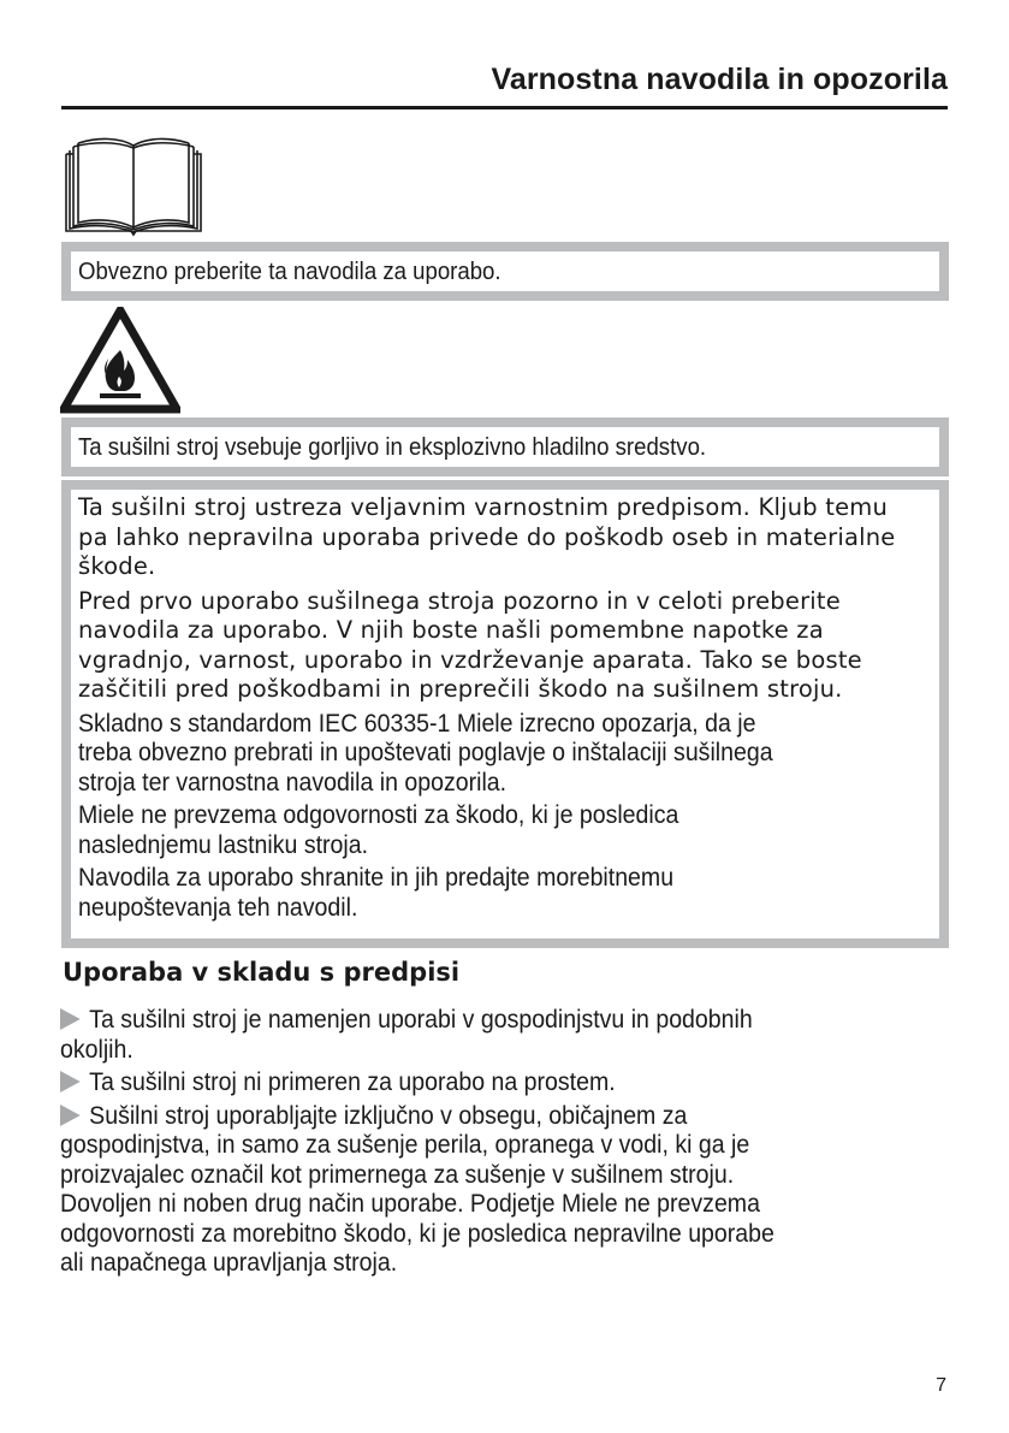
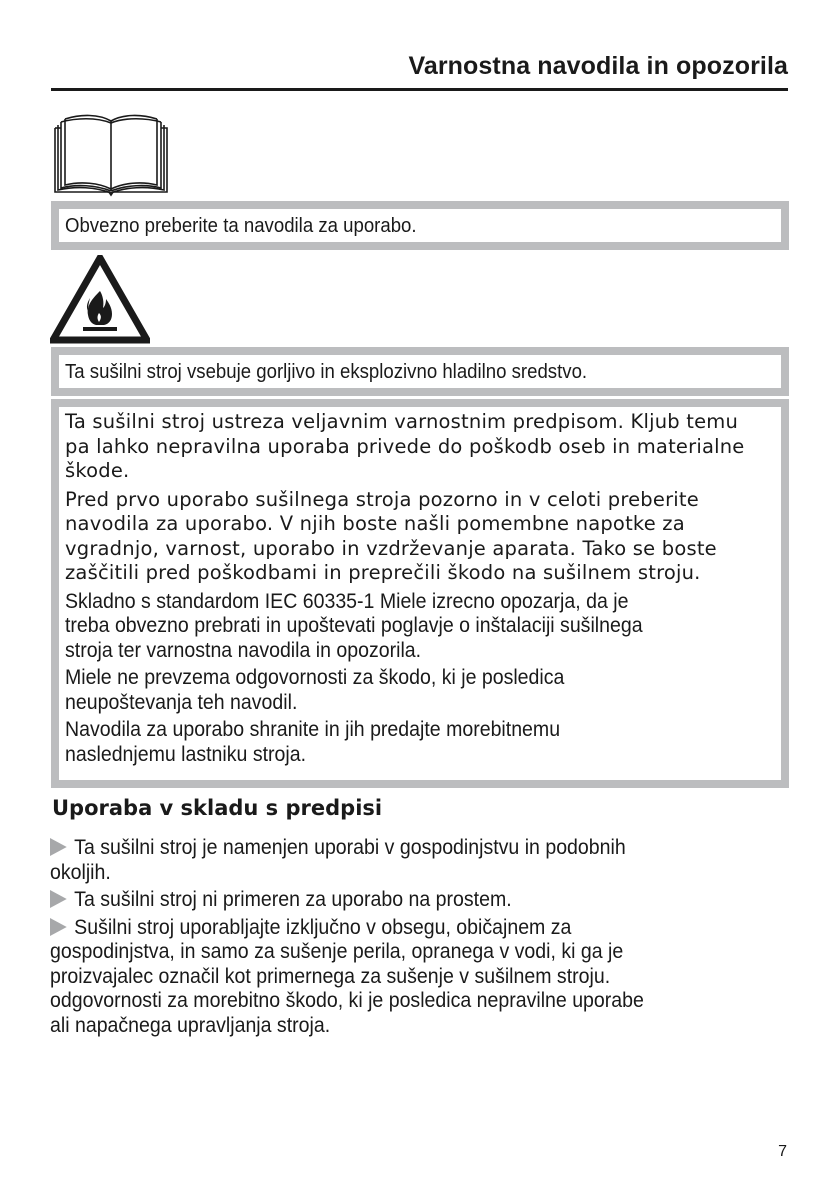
  Varnostna navodila in opozorila
  Obvezno preberite ta navodila za uporabo.
  Ta sušilni stroj vsebuje gorljivo in eksplozivno hladilno sredstvo.
  Ta sušilni stroj ustreza veljavnim varnostnim predpisom. Kljub temu
  pa lahko nepravilna uporaba privede do poškodb oseb in materialne
  škode.
  Pred prvo uporabo sušilnega stroja pozorno in v celoti preberite
  navodila za uporabo. V njih boste našli pomembne napotke za
  vgradnjo, varnost, uporabo in vzdrževanje aparata. Tako se boste
  zaščitili pred poškodbami in preprečili škodo na sušilnem stroju.
  Skladno s standardom IEC 60335-1 Miele izrecno opozarja, da je
  treba obvezno prebrati in upoštevati poglavje o inštalaciji sušilnega
  stroja ter varnostna navodila in opozorila.
  Miele ne prevzema odgovornosti za škodo, ki je posledica
- naslednjemu lastniku stroja.
+ neupoštevanja teh navodil.
  Navodila za uporabo shranite in jih predajte morebitnemu
- neupoštevanja teh navodil.
+ naslednjemu lastniku stroja.
  Uporaba v skladu s predpisi
  Ta sušilni stroj je namenjen uporabi v gospodinjstvu in podobnih
  okoljih.
  Ta sušilni stroj ni primeren za uporabo na prostem.
  Sušilni stroj uporabljajte izključno v obsegu, običajnem za
  gospodinjstva, in samo za sušenje perila, opranega v vodi, ki ga je
  proizvajalec označil kot primernega za sušenje v sušilnem stroju.
- Dovoljen ni noben drug način uporabe. Podjetje Miele ne prevzema
  odgovornosti za morebitno škodo, ki je posledica nepravilne uporabe
  ali napačnega upravljanja stroja.
  7
